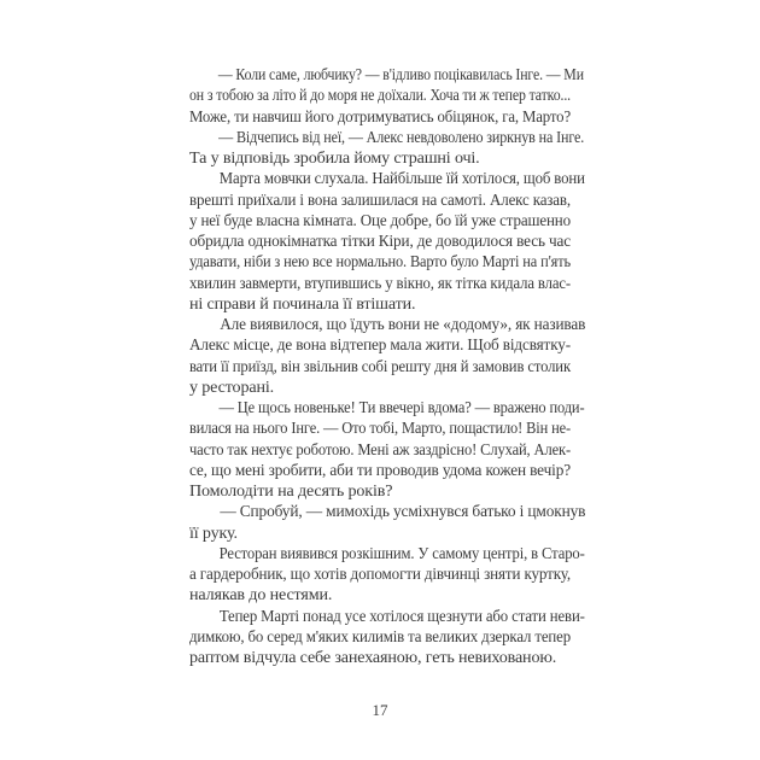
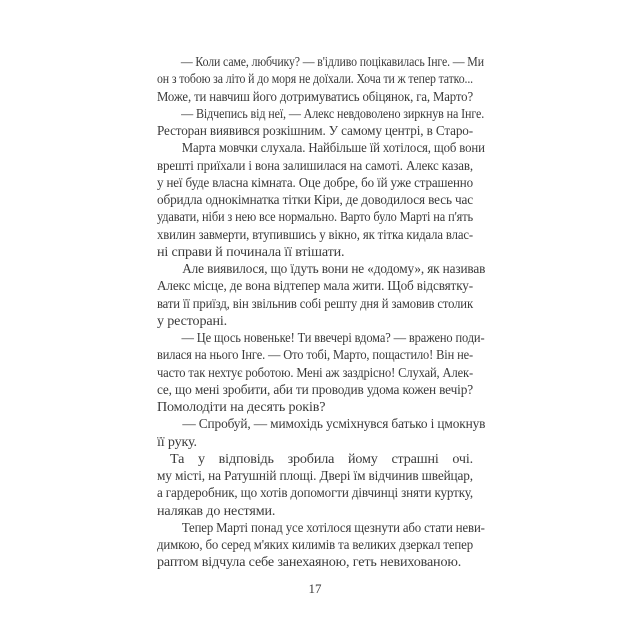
  — Коли саме, любчику? — в'ідливо поцікавилась Інге. — Ми
  он з тобою за літо й до моря не доїхали. Хоча ти ж тепер татко...
  Може, ти навчиш його дотримуватись обіцянок, га, Марто?
  — Відчепись від неї, — Алекс невдоволено зиркнув на Інге.
- Та у відповідь зробила йому страшні очі.
+ Ресторан виявився розкішним. У самому центрі, в Старо-
  Марта мовчки слухала. Найбільше їй хотілося, щоб вони
  врешті приїхали і вона залишилася на самоті. Алекс казав,
  у неї буде власна кімната. Оце добре, бо їй уже страшенно
  обридла однокімнатка тітки Кіри, де доводилося весь час
  удавати, ніби з нею все нормально. Варто було Марті на п'ять
  хвилин завмерти, втупившись у вікно, як тітка кидала влас-
  ні справи й починала її втішати.
  Але виявилося, що їдуть вони не «додому», як називав
  Алекс місце, де вона відтепер мала жити. Щоб відсвятку-
  вати її приїзд, він звільнив собі решту дня й замовив столик
  у ресторані.
  — Це щось новеньке! Ти ввечері вдома? — вражено поди-
  вилася на нього Інге. — Ото тобі, Марто, пощастило! Він не-
  часто так нехтує роботою. Мені аж заздрісно! Слухай, Алек-
  се, що мені зробити, аби ти проводив удома кожен вечір?
  Помолодіти на десять років?
  — Спробуй, — мимохідь усміхнувся батько і цмокнув
  її руку.
- Ресторан виявився розкішним. У самому центрі, в Старо-
+ Та у відповідь зробила йому страшні очі.
+ му місті, на Ратушній площі. Двері їм відчинив швейцар,
  а гардеробник, що хотів допомогти дівчинці зняти куртку,
  налякав до нестями.
  Тепер Марті понад усе хотілося щезнути або стати неви-
  димкою, бо серед м'яких килимів та великих дзеркал тепер
  раптом відчула себе занехаяною, геть невихованою.
  17
